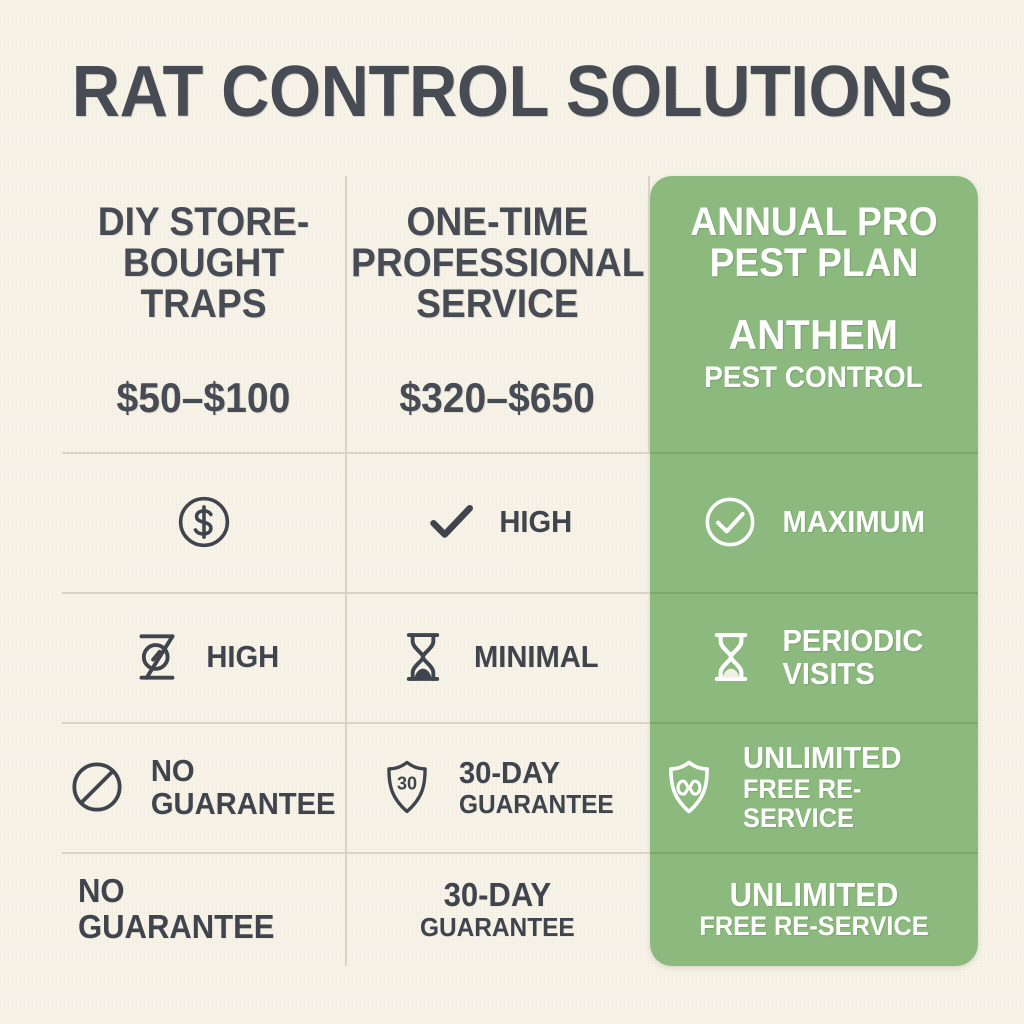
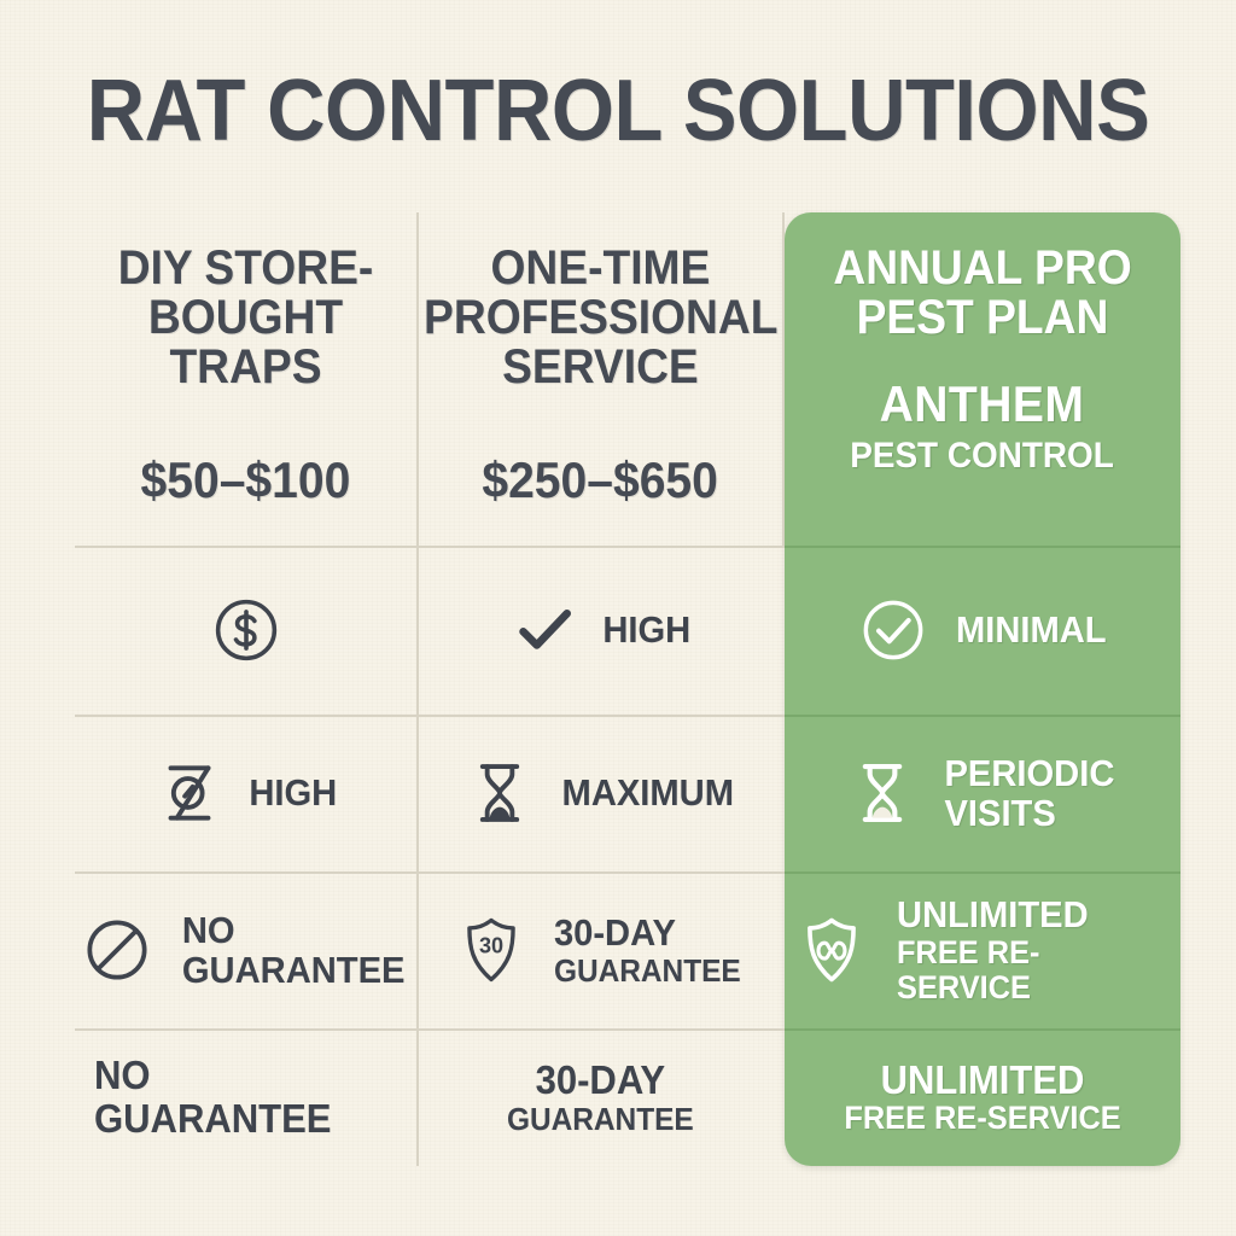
  RAT CONTROL SOLUTIONS
  DIY STORE-BOUGHT TRAPS
  $50–$100
  ONE-TIME PROFESSIONAL SERVICE
- $320–$650
+ $250–$650
  ANNUAL PRO PEST PLAN
  ANTHEM
  PEST CONTROL
  HIGH
- MAXIMUM
+ MINIMAL
  HIGH
- MINIMAL
+ MAXIMUM
  PERIODIC
  VISITS
  NO
  GUARANTEE
  30
  30-DAY
  GUARANTEE
  UNLIMITED
  FREE RE-SERVICE
  NO GUARANTEE
  30-DAY
  GUARANTEE
  UNLIMITED
  FREE RE-SERVICE
